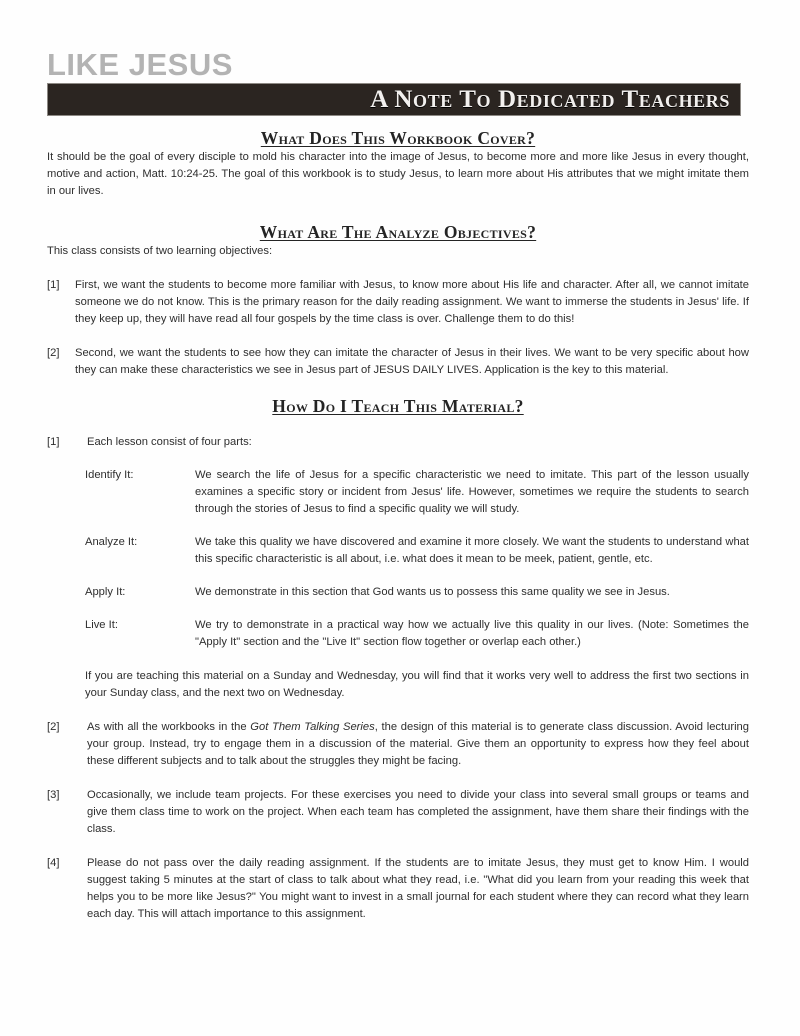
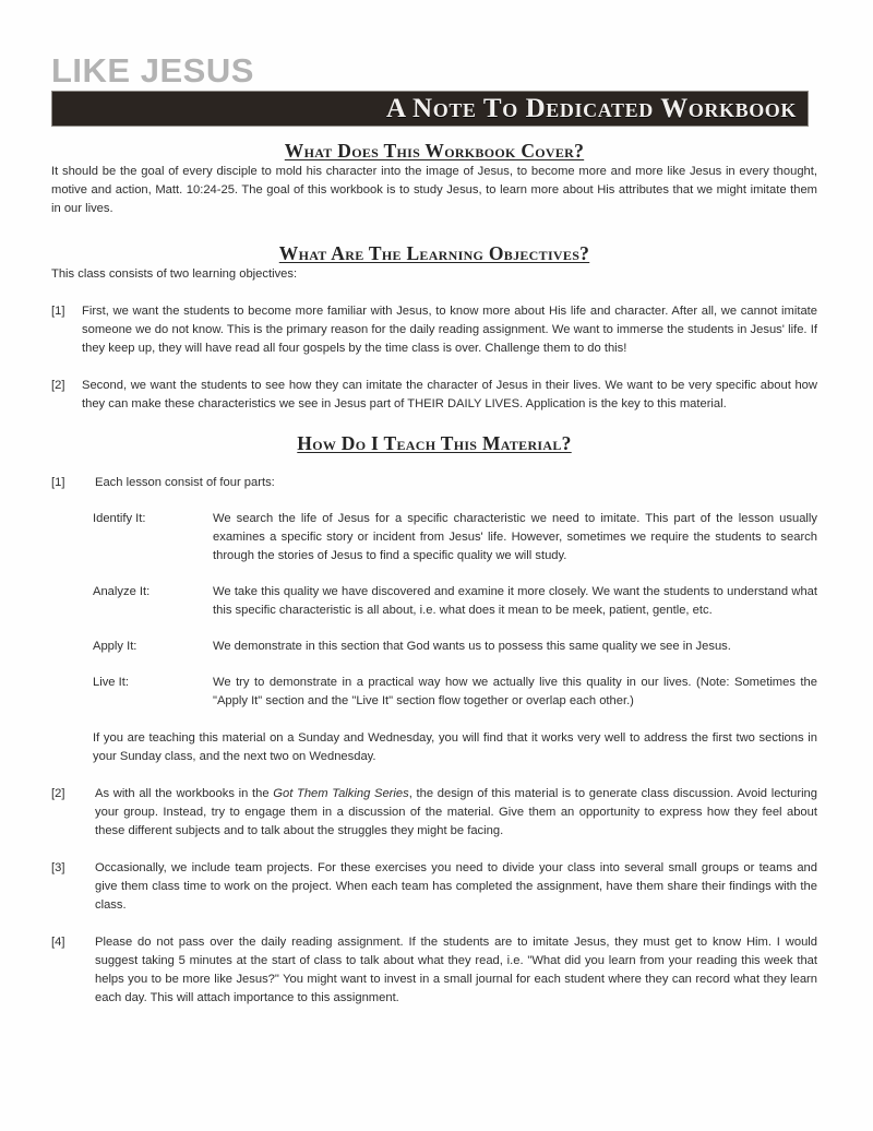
  LIKE JESUS
- A Note To Dedicated Teachers
+ A Note To Dedicated Workbook
  What Does This Workbook Cover?
  It should be the goal of every disciple to mold his character into the image of Jesus, to become more and more like Jesus in every thought, motive and action, Matt. 10:24-25. The goal of this workbook is to study Jesus, to learn more about His attributes that we might imitate them in our lives.
- What Are The Analyze Objectives?
+ What Are The Learning Objectives?
  This class consists of two learning objectives:
  [1]
  First, we want the students to become more familiar with Jesus, to know more about His life and character. After all, we cannot imitate someone we do not know. This is the primary reason for the daily reading assignment. We want to immerse the students in Jesus' life. If they keep up, they will have read all four gospels by the time class is over. Challenge them to do this!
  [2]
- Second, we want the students to see how they can imitate the character of Jesus in their lives. We want to be very specific about how they can make these characteristics we see in Jesus part of JESUS DAILY LIVES. Application is the key to this material.
+ Second, we want the students to see how they can imitate the character of Jesus in their lives. We want to be very specific about how they can make these characteristics we see in Jesus part of THEIR DAILY LIVES. Application is the key to this material.
  How Do I Teach This Material?
  [1]
  Each lesson consist of four parts:
  Identify It:
  We search the life of Jesus for a specific characteristic we need to imitate. This part of the lesson usually examines a specific story or incident from Jesus' life. However, sometimes we require the students to search through the stories of Jesus to find a specific quality we will study.
  Analyze It:
  We take this quality we have discovered and examine it more closely. We want the students to understand what this specific characteristic is all about, i.e. what does it mean to be meek, patient, gentle, etc.
  Apply It:
  We demonstrate in this section that God wants us to possess this same quality we see in Jesus.
  Live It:
  We try to demonstrate in a practical way how we actually live this quality in our lives. (Note: Sometimes the "Apply It" section and the "Live It" section flow together or overlap each other.)
  If you are teaching this material on a Sunday and Wednesday, you will find that it works very well to address the first two sections in your Sunday class, and the next two on Wednesday.
  [2]
  As with all the workbooks in the Got Them Talking Series, the design of this material is to generate class discussion. Avoid lecturing your group. Instead, try to engage them in a discussion of the material. Give them an opportunity to express how they feel about these different subjects and to talk about the struggles they might be facing.
  [3]
  Occasionally, we include team projects. For these exercises you need to divide your class into several small groups or teams and give them class time to work on the project. When each team has completed the assignment, have them share their findings with the class.
  [4]
  Please do not pass over the daily reading assignment. If the students are to imitate Jesus, they must get to know Him. I would suggest taking 5 minutes at the start of class to talk about what they read, i.e. "What did you learn from your reading this week that helps you to be more like Jesus?" You might want to invest in a small journal for each student where they can record what they learn each day. This will attach importance to this assignment.
